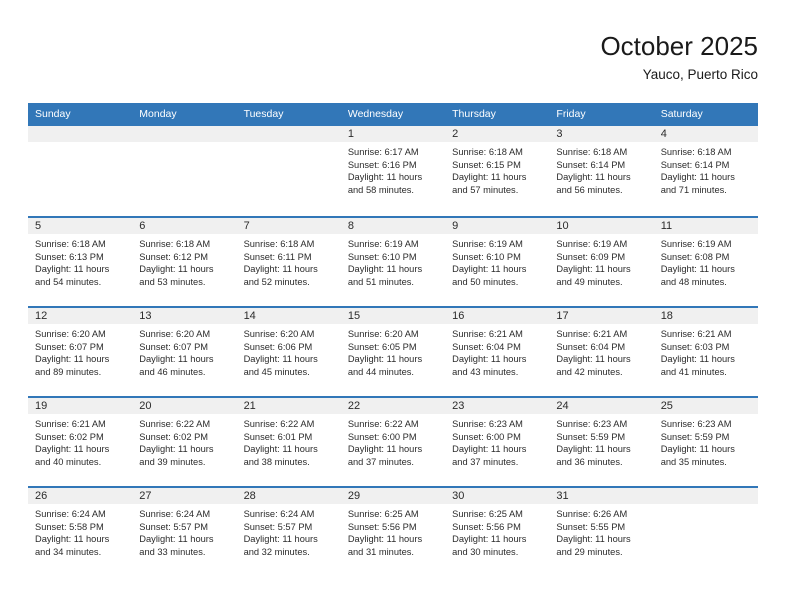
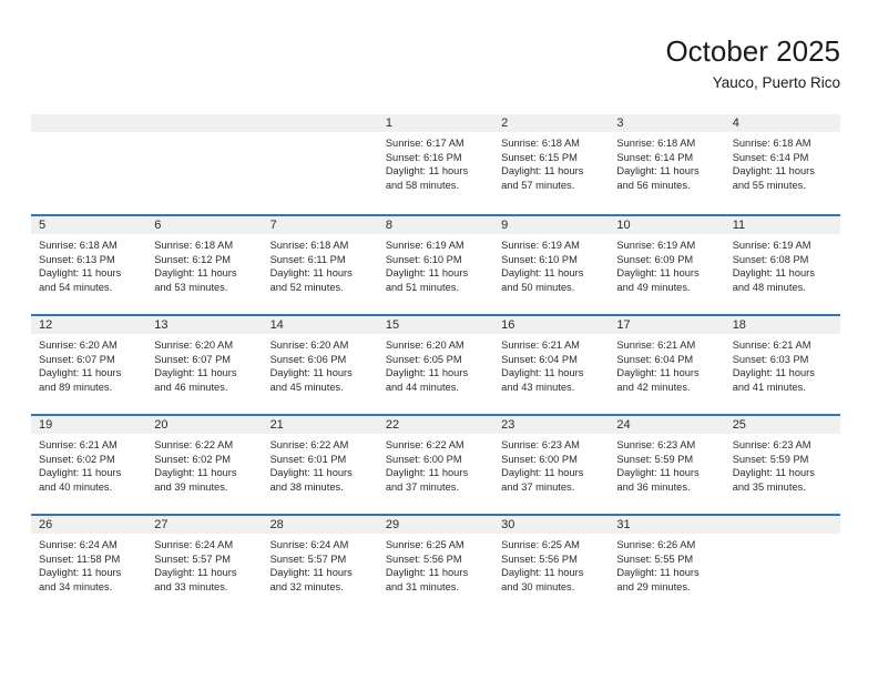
  October 2025
  Yauco, Puerto Rico
- Sunday
- Monday
- Tuesday
- Wednesday
- Thursday
- Friday
- Saturday
  1
  Sunrise: 6:17 AM
  Sunset: 6:16 PM
  Daylight: 11 hours
  and 58 minutes.
  2
  Sunrise: 6:18 AM
  Sunset: 6:15 PM
  Daylight: 11 hours
  and 57 minutes.
  3
  Sunrise: 6:18 AM
  Sunset: 6:14 PM
  Daylight: 11 hours
  and 56 minutes.
  4
  Sunrise: 6:18 AM
  Sunset: 6:14 PM
  Daylight: 11 hours
- and 71 minutes.
+ and 55 minutes.
  5
  Sunrise: 6:18 AM
  Sunset: 6:13 PM
  Daylight: 11 hours
  and 54 minutes.
  6
  Sunrise: 6:18 AM
  Sunset: 6:12 PM
  Daylight: 11 hours
  and 53 minutes.
  7
  Sunrise: 6:18 AM
  Sunset: 6:11 PM
  Daylight: 11 hours
  and 52 minutes.
  8
  Sunrise: 6:19 AM
  Sunset: 6:10 PM
  Daylight: 11 hours
  and 51 minutes.
  9
  Sunrise: 6:19 AM
  Sunset: 6:10 PM
  Daylight: 11 hours
  and 50 minutes.
  10
  Sunrise: 6:19 AM
  Sunset: 6:09 PM
  Daylight: 11 hours
  and 49 minutes.
  11
  Sunrise: 6:19 AM
  Sunset: 6:08 PM
  Daylight: 11 hours
  and 48 minutes.
  12
  Sunrise: 6:20 AM
  Sunset: 6:07 PM
  Daylight: 11 hours
  and 89 minutes.
  13
  Sunrise: 6:20 AM
  Sunset: 6:07 PM
  Daylight: 11 hours
  and 46 minutes.
  14
  Sunrise: 6:20 AM
  Sunset: 6:06 PM
  Daylight: 11 hours
  and 45 minutes.
  15
  Sunrise: 6:20 AM
  Sunset: 6:05 PM
  Daylight: 11 hours
  and 44 minutes.
  16
  Sunrise: 6:21 AM
  Sunset: 6:04 PM
  Daylight: 11 hours
  and 43 minutes.
  17
  Sunrise: 6:21 AM
  Sunset: 6:04 PM
  Daylight: 11 hours
  and 42 minutes.
  18
  Sunrise: 6:21 AM
  Sunset: 6:03 PM
  Daylight: 11 hours
  and 41 minutes.
  19
  Sunrise: 6:21 AM
  Sunset: 6:02 PM
  Daylight: 11 hours
  and 40 minutes.
  20
  Sunrise: 6:22 AM
  Sunset: 6:02 PM
  Daylight: 11 hours
  and 39 minutes.
  21
  Sunrise: 6:22 AM
  Sunset: 6:01 PM
  Daylight: 11 hours
  and 38 minutes.
  22
  Sunrise: 6:22 AM
  Sunset: 6:00 PM
  Daylight: 11 hours
  and 37 minutes.
  23
  Sunrise: 6:23 AM
  Sunset: 6:00 PM
  Daylight: 11 hours
  and 37 minutes.
  24
  Sunrise: 6:23 AM
  Sunset: 5:59 PM
  Daylight: 11 hours
  and 36 minutes.
  25
  Sunrise: 6:23 AM
  Sunset: 5:59 PM
  Daylight: 11 hours
  and 35 minutes.
  26
  Sunrise: 6:24 AM
- Sunset: 5:58 PM
+ Sunset: 11:58 PM
  Daylight: 11 hours
  and 34 minutes.
  27
  Sunrise: 6:24 AM
  Sunset: 5:57 PM
  Daylight: 11 hours
  and 33 minutes.
  28
  Sunrise: 6:24 AM
  Sunset: 5:57 PM
  Daylight: 11 hours
  and 32 minutes.
  29
  Sunrise: 6:25 AM
  Sunset: 5:56 PM
  Daylight: 11 hours
  and 31 minutes.
  30
  Sunrise: 6:25 AM
  Sunset: 5:56 PM
  Daylight: 11 hours
  and 30 minutes.
  31
  Sunrise: 6:26 AM
  Sunset: 5:55 PM
  Daylight: 11 hours
  and 29 minutes.
